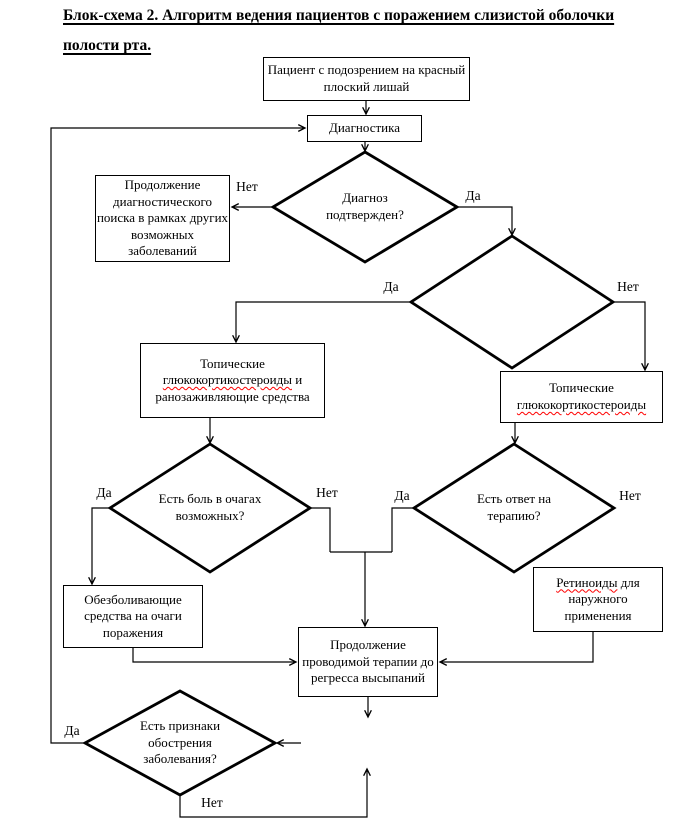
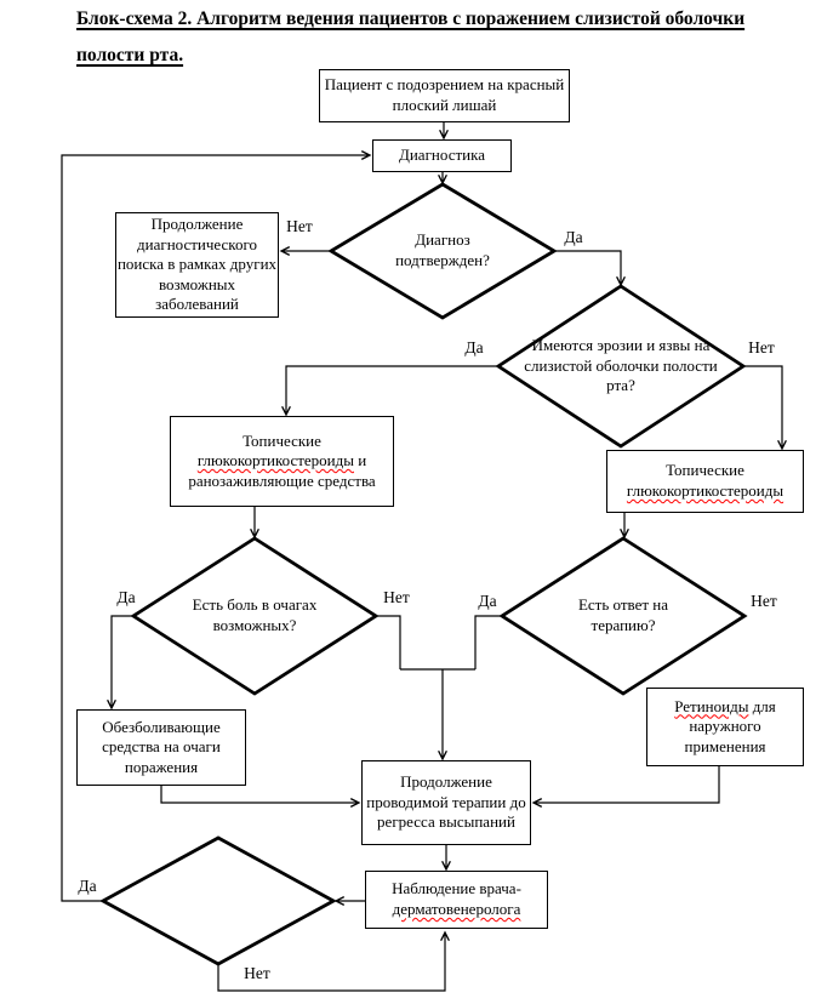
  Блок-схема 2. Алгоритм ведения пациентов с поражением слизистой оболочки
  полости рта.
  Пациент с подозрением на красный плоский лишай
  Диагностика
  Продолжение диагностического поиска в рамках других возможных заболеваний
  Топические глюкокортикостероиды и ранозаживляющие средства
  Топические глюкокортикостероиды
  Обезболивающие средства на очаги поражения
  Ретиноиды для наружного применения
  Продолжение проводимой терапии до регресса высыпаний
+ Наблюдение врача-дерматовенеролога
  Диагноз подтвержден?
+ Имеются эрозии и язвы на слизистой оболочки полости рта?
  Есть боль в очагах возможных?
  Есть ответ на терапию?
- Есть признаки обострения заболевания?
  Нет
  Да
  Да
  Нет
  Да
  Нет
  Да
  Нет
  Да
  Нет
